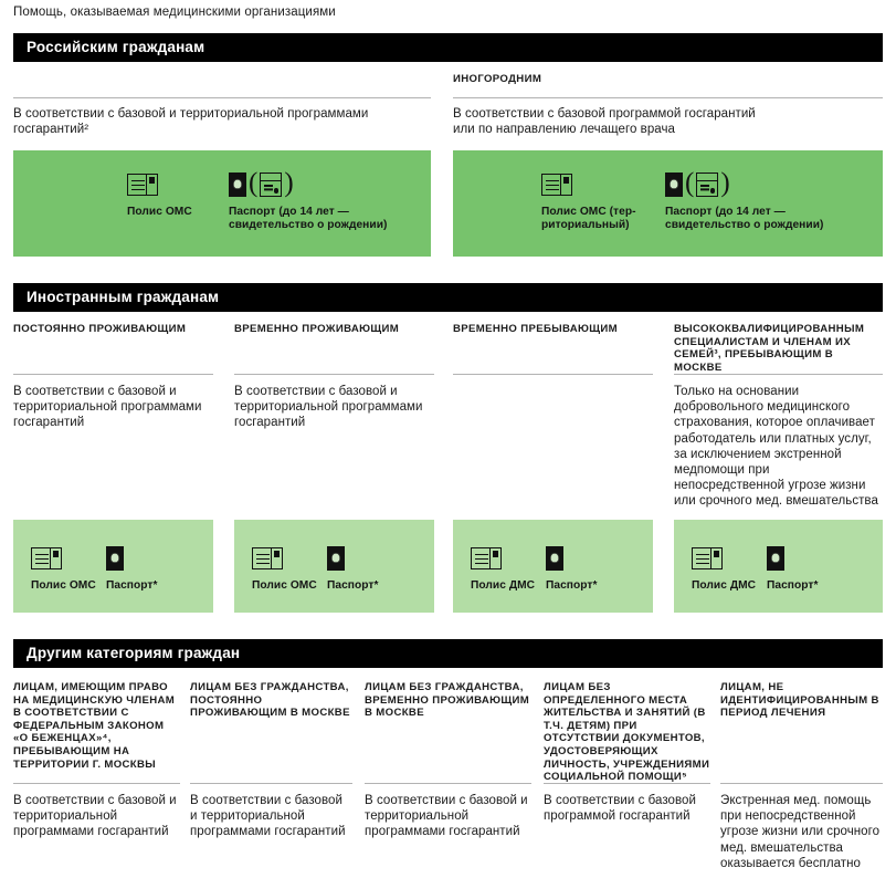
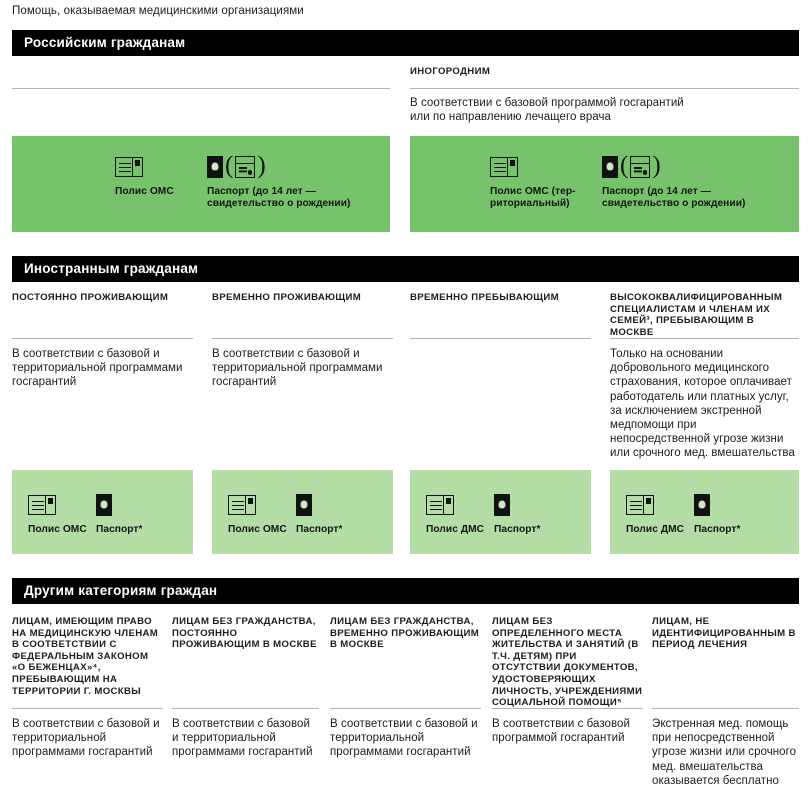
  Помощь, оказываемая медицинскими организациями
  Российским гражданам
- В соответствии с базовой и территориальной программами госгарантий²
  ИНОГОРОДНИМ
  В соответствии с базовой программой госгарантий
  или по направлению лечащего врача
  Полис ОМС
  (
  )
  Паспорт (до 14 лет —
  свидетельство о рождении)
  Полис ОМС (тер-
  риториальный)
  (
  )
  Паспорт (до 14 лет —
  свидетельство о рождении)
  Иностранным гражданам
  ПОСТОЯННО ПРОЖИВАЮЩИМ
  ВРЕМЕННО ПРОЖИВАЮЩИМ
  ВРЕМЕННО ПРЕБЫВАЮЩИМ
  ВЫСОКОКВАЛИФИЦИРОВАННЫМ СПЕЦИАЛИСТАМ И ЧЛЕНАМ ИХ СЕМЕЙ³, ПРЕБЫВАЮЩИМ В МОСКВЕ
  В соответствии с базовой и территориальной программами госгарантий
  В соответствии с базовой и территориальной программами госгарантий
  Только на основании добровольного медицинского страхования, которое оплачивает работодатель или платных услуг, за исключением экстренной медпомощи при непосредственной угрозе жизни или срочного мед. вмешательства
  Полис ОМС
  Паспорт*
  Полис ОМС
  Паспорт*
  Полис ДМС
  Паспорт*
  Полис ДМС
  Паспорт*
  Другим категориям граждан
  ЛИЦАМ, ИМЕЮЩИМ ПРАВО НА МЕДИЦИНСКУЮ ЧЛЕНАМ В СООТВЕТСТВИИ С ФЕДЕРАЛЬНЫМ ЗАКОНОМ «О БЕЖЕНЦАХ»⁴, ПРЕБЫВАЮЩИМ НА ТЕРРИТОРИИ Г. МОСКВЫ
  ЛИЦАМ БЕЗ ГРАЖДАНСТВА, ПОСТОЯННО ПРОЖИВАЮЩИМ В МОСКВЕ
  ЛИЦАМ БЕЗ ГРАЖДАНСТВА, ВРЕМЕННО ПРОЖИВАЮЩИМ В МОСКВЕ
  ЛИЦАМ БЕЗ ОПРЕДЕЛЕННОГО МЕСТА ЖИТЕЛЬСТВА И ЗАНЯТИЙ (В Т.Ч. ДЕТЯМ) ПРИ ОТСУТСТВИИ ДОКУМЕНТОВ, УДОСТОВЕРЯЮЩИХ ЛИЧНОСТЬ, УЧРЕЖДЕНИЯМИ СОЦИАЛЬНОЙ ПОМОЩИ⁵
  ЛИЦАМ, НЕ ИДЕНТИФИЦИРОВАННЫМ В ПЕРИОД ЛЕЧЕНИЯ
  В соответствии с базовой и территориальной программами госгарантий
  В соответствии с базовой и территориальной программами госгарантий
  В соответствии с базовой и территориальной программами госгарантий
  В соответствии с базовой программой госгарантий
  Экстренная мед. помощь при непосредственной угрозе жизни или срочного мед. вмешательства оказывается бесплатно
